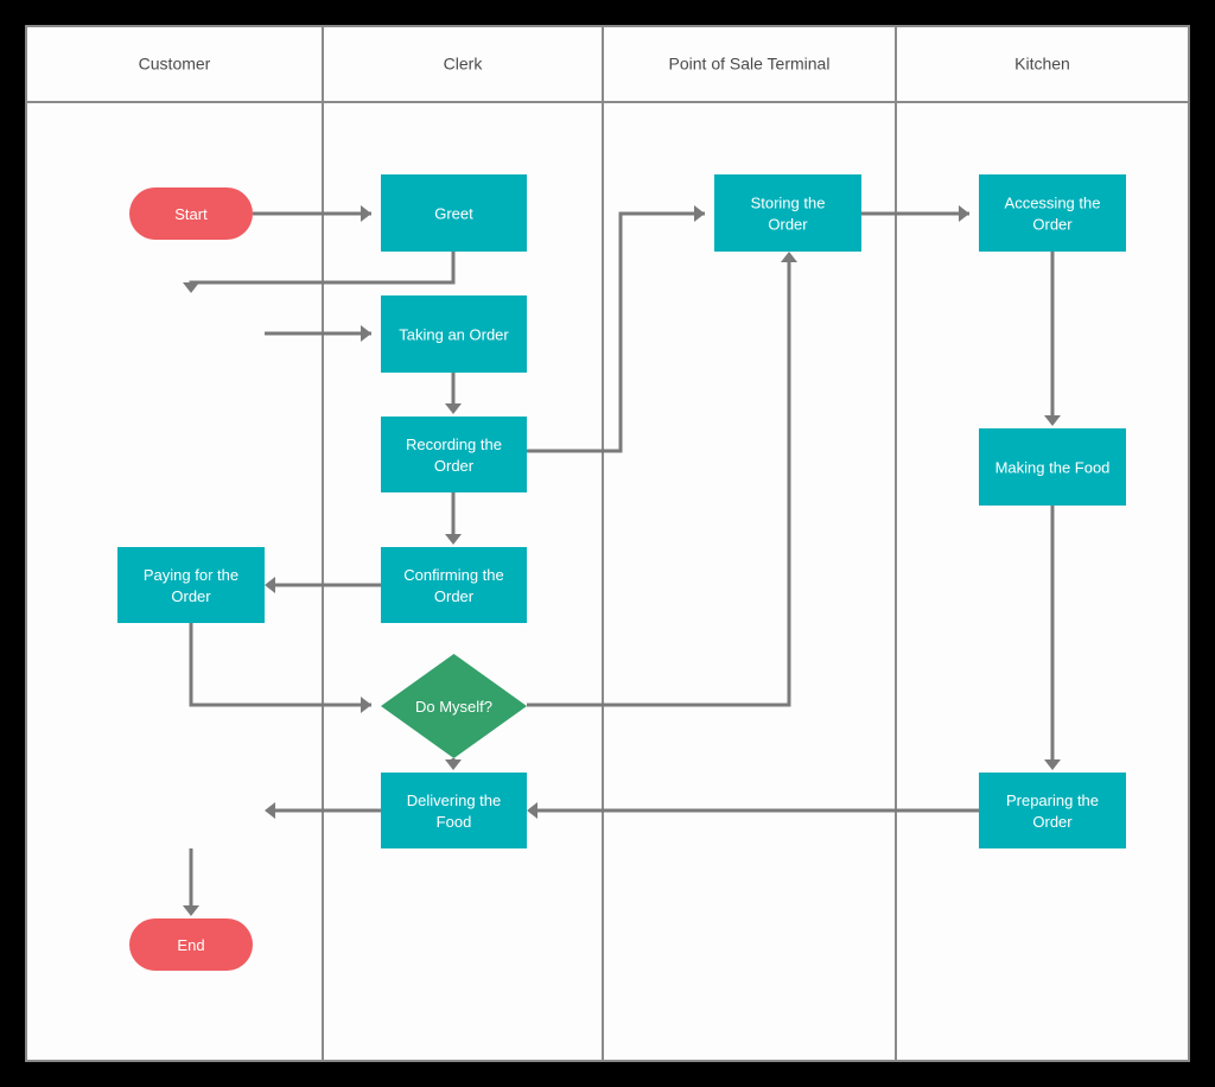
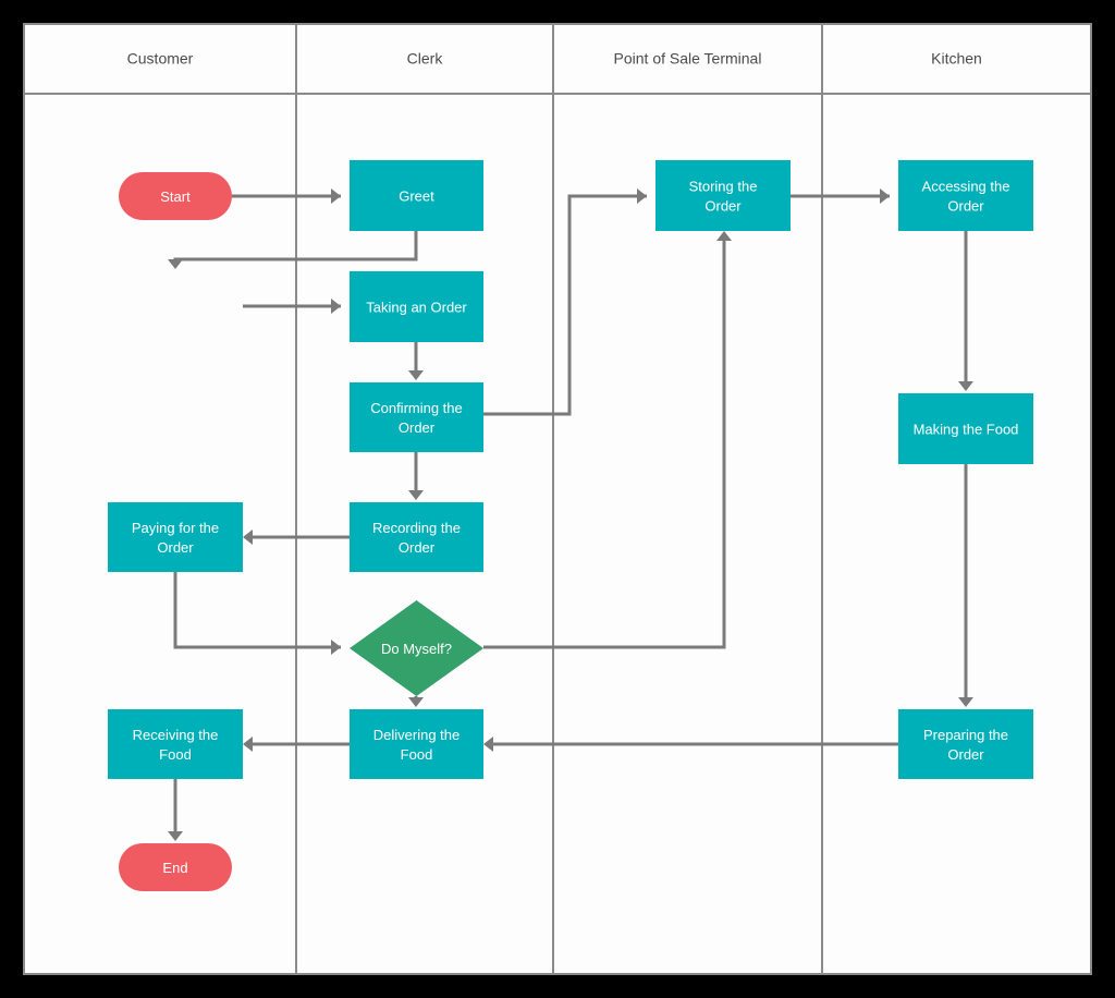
  Customer
  Clerk
  Point of Sale Terminal
  Kitchen
  Start
  Greet
  Storing the Order
  Accessing the Order
  Taking an Order
- Recording the Order
+ Confirming the Order
  Making the Food
  Paying for the Order
- Confirming the Order
+ Recording the Order
  Do Myself?
+ Receiving the Food
  Delivering the Food
  Preparing the Order
  End
